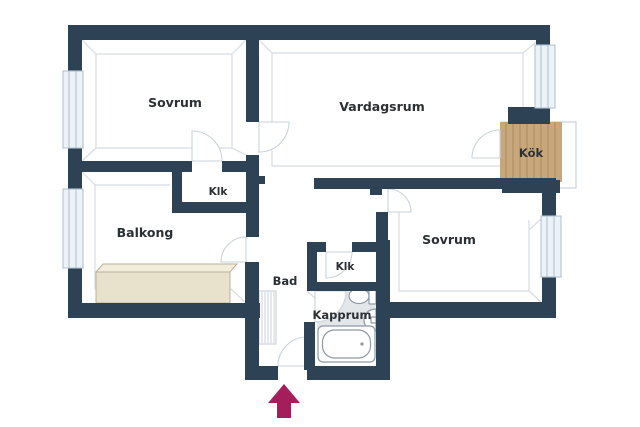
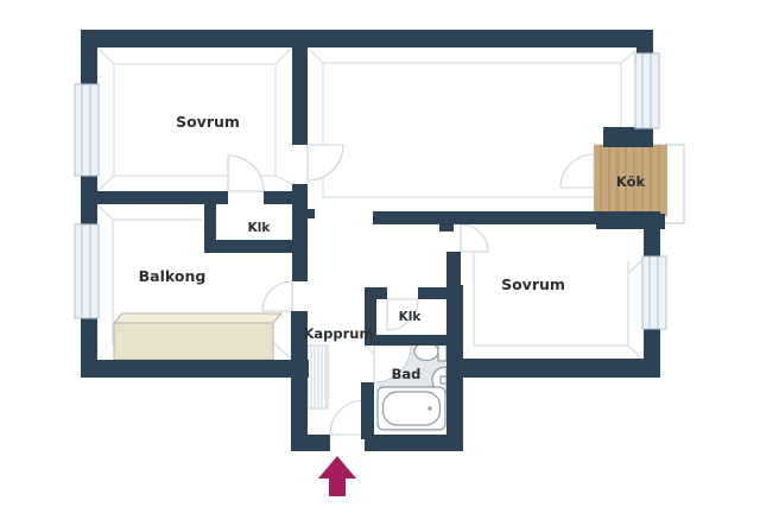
  Sovrum
- Vardagsrum
  Kök
  Klk
  Balkong
  Sovrum
- Bad
+ Kapprum
  Klk
- Kapprum
+ Bad
